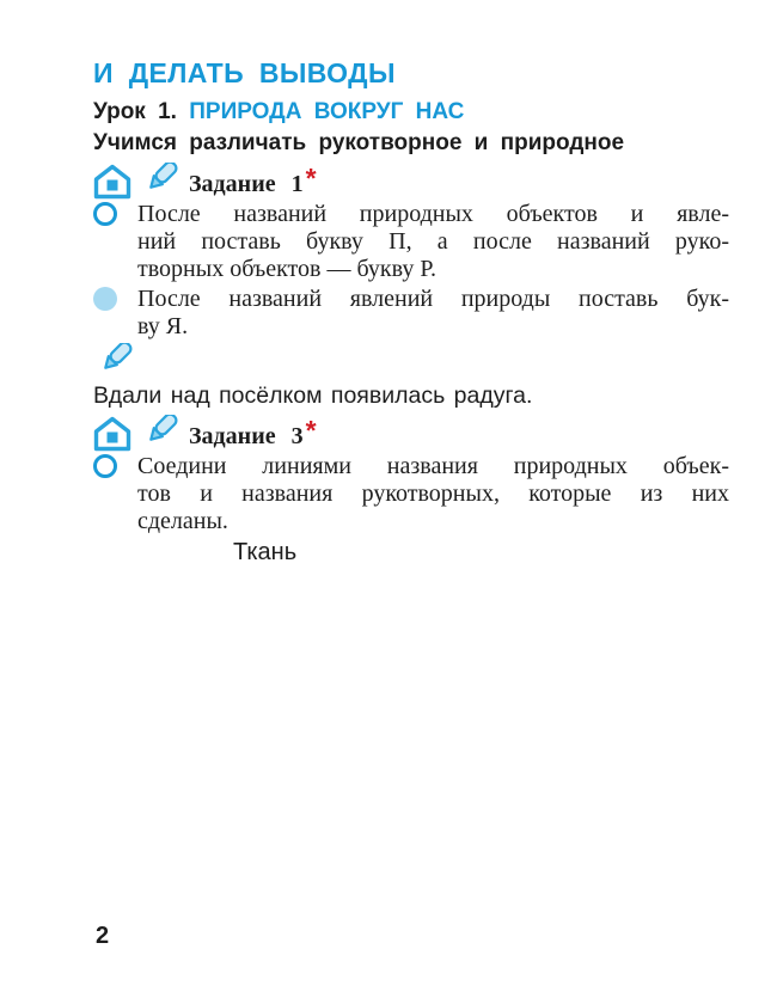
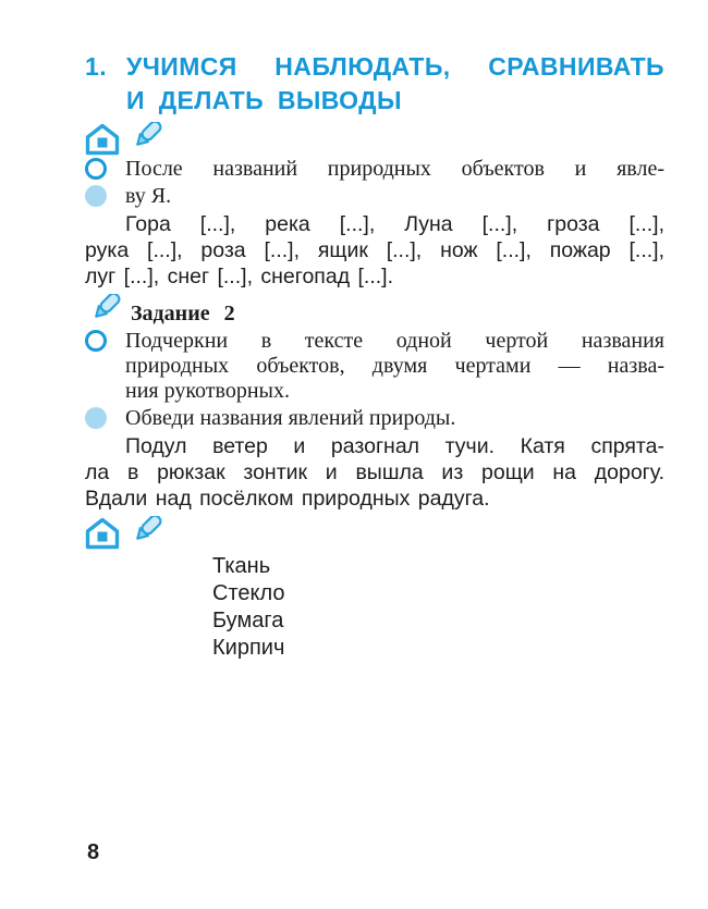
+ 1.
+ УЧИМСЯ НАБЛЮДАТЬ, СРАВНИВАТЬ
  И ДЕЛАТЬ ВЫВОДЫ
- Урок 1. ПРИРОДА ВОКРУГ НАС
- Учимся различать рукотворное и природное
- Задание 1*
  После названий природных объектов и явле-
- ний поставь букву П, а после названий руко-
- творных объектов — букву Р.
- После названий явлений природы поставь бук-
  ву Я.
+ Гора [...], река [...], Луна [...], гроза [...],
+ рука [...], роза [...], ящик [...], нож [...], пожар [...],
+ луг [...], снег [...], снегопад [...].
+ Задание 2
+ Подчеркни в тексте одной чертой названия
+ природных объектов, двумя чертами — назва-
+ ния рукотворных.
+ Обведи названия явлений природы.
+ Подул ветер и разогнал тучи. Катя спрята-
+ ла в рюкзак зонтик и вышла из рощи на дорогу.
- Вдали над посёлком появилась радуга.
+ Вдали над посёлком природных радуга.
- Задание 3*
- Соедини линиями названия природных объек-
- тов и названия рукотворных, которые из них
- сделаны.
  Ткань
+ Стекло
+ Бумага
+ Кирпич
- 2
+ 8
